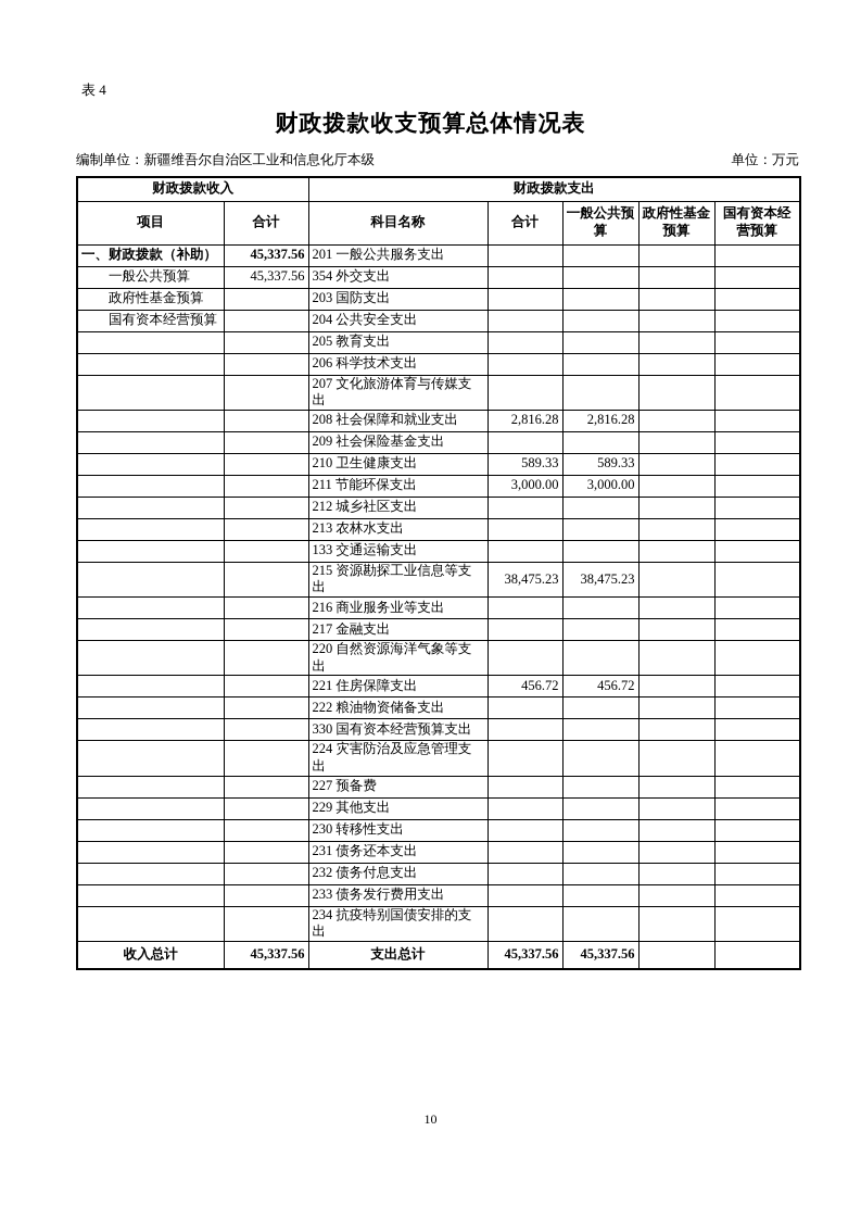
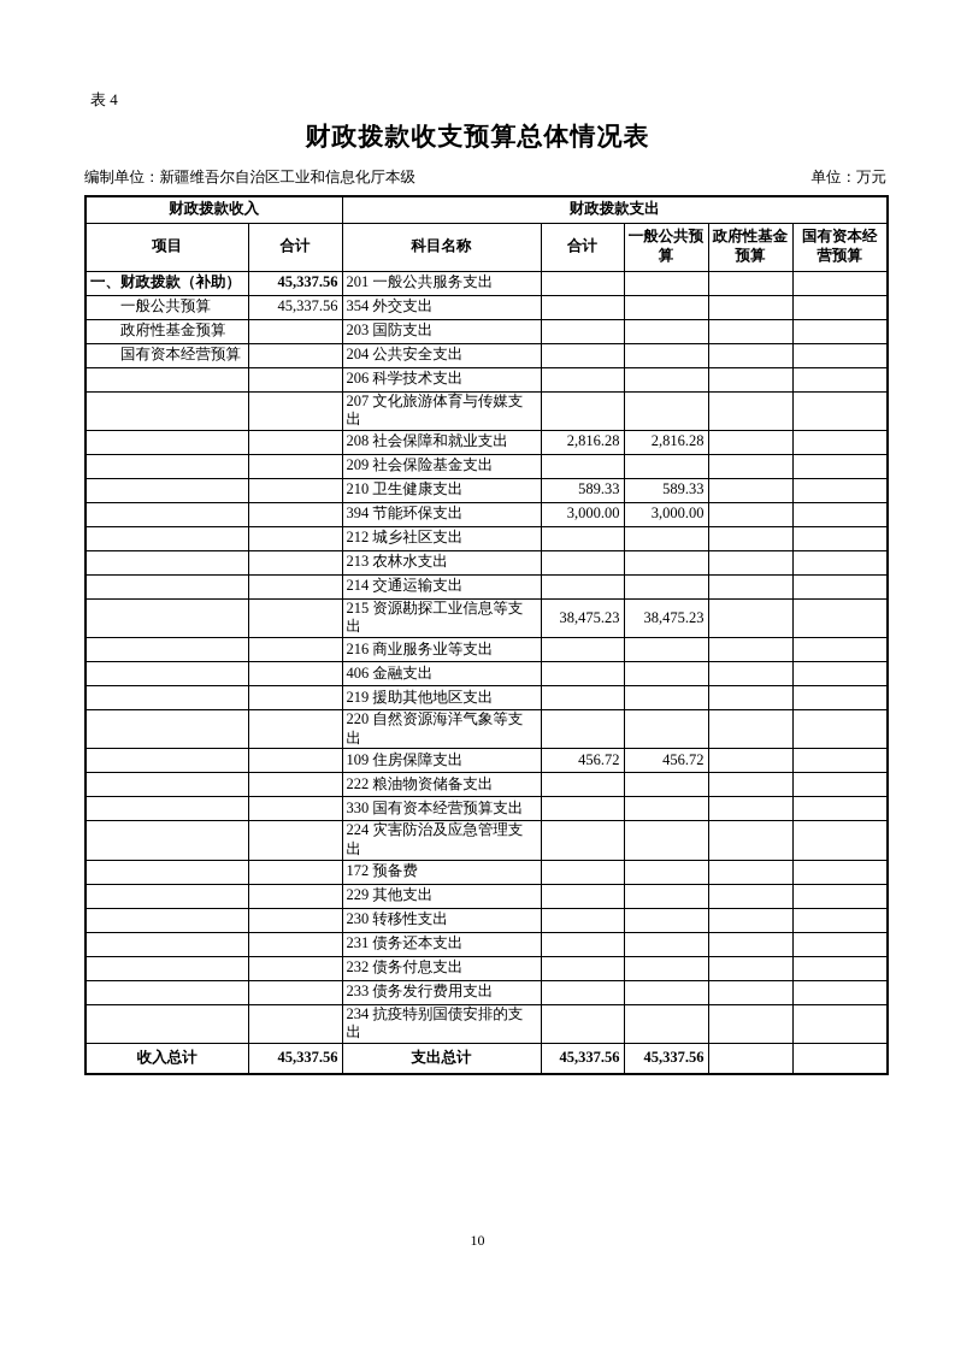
  表 4
  财政拨款收支预算总体情况表
  编制单位：新疆维吾尔自治区工业和信息化厅本级
  单位：万元
  财政拨款收入	财政拨款支出
  项目	合计	科目名称	合计	一般公共预算	政府性基金预算	国有资本经营预算
  一、财政拨款（补助）	45,337.56	201 一般公共服务支出
  一般公共预算	45,337.56	354 外交支出
  政府性基金预算		203 国防支出
  国有资本经营预算		204 公共安全支出
- 		205 教育支出
  		206 科学技术支出
  		207 文化旅游体育与传媒支出
  		208 社会保障和就业支出	2,816.28	2,816.28
  		209 社会保险基金支出
  		210 卫生健康支出	589.33	589.33
- 		211 节能环保支出	3,000.00	3,000.00
+ 		394 节能环保支出	3,000.00	3,000.00
  		212 城乡社区支出
  		213 农林水支出
- 		133 交通运输支出
+ 		214 交通运输支出
  		215 资源勘探工业信息等支出	38,475.23	38,475.23
  		216 商业服务业等支出
- 		217 金融支出
+ 		406 金融支出
+ 		219 援助其他地区支出
  		220 自然资源海洋气象等支出
- 		221 住房保障支出	456.72	456.72
+ 		109 住房保障支出	456.72	456.72
  		222 粮油物资储备支出
  		330 国有资本经营预算支出
  		224 灾害防治及应急管理支出
- 		227 预备费
+ 		172 预备费
  		229 其他支出
  		230 转移性支出
  		231 债务还本支出
  		232 债务付息支出
  		233 债务发行费用支出
  		234 抗疫特别国债安排的支出
  收入总计	45,337.56	支出总计	45,337.56	45,337.56
  10
